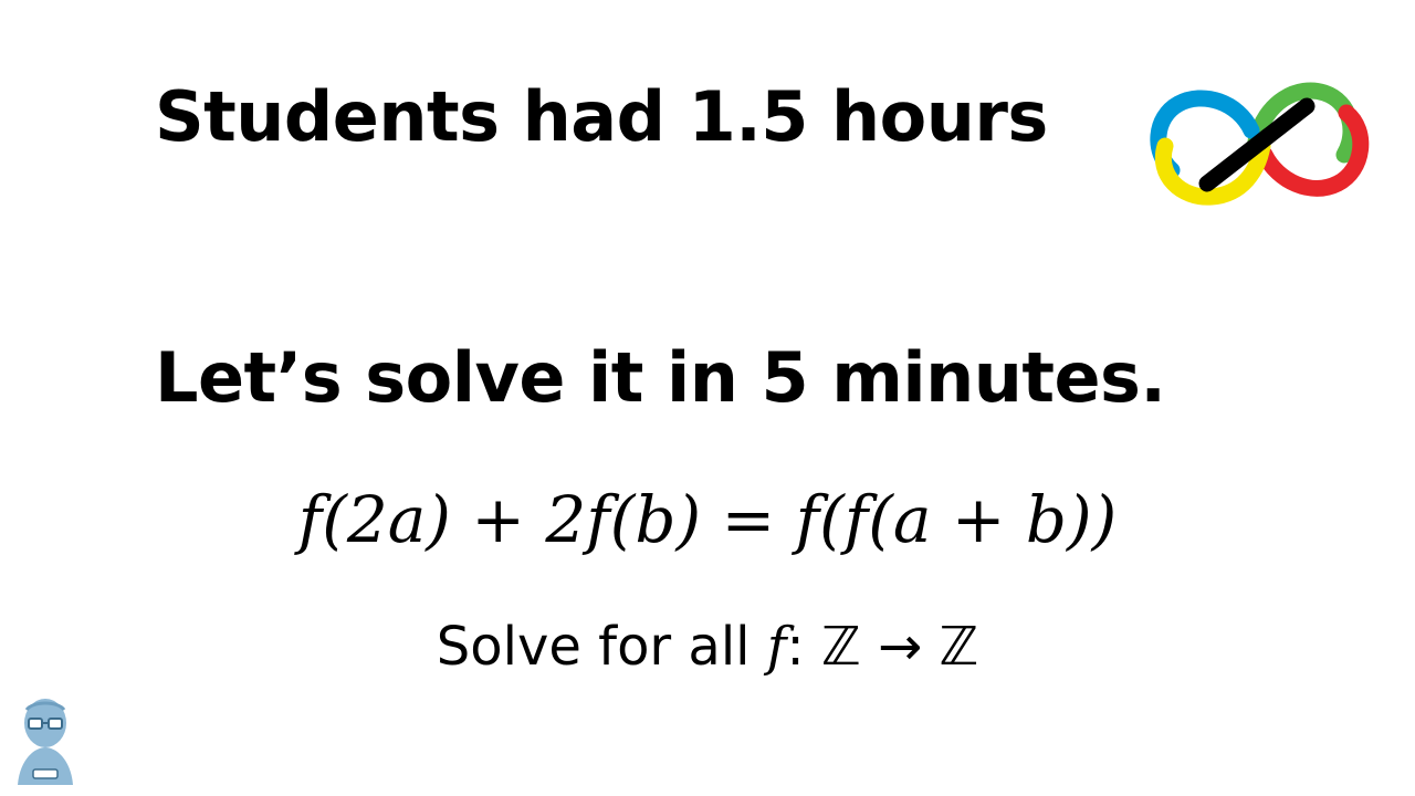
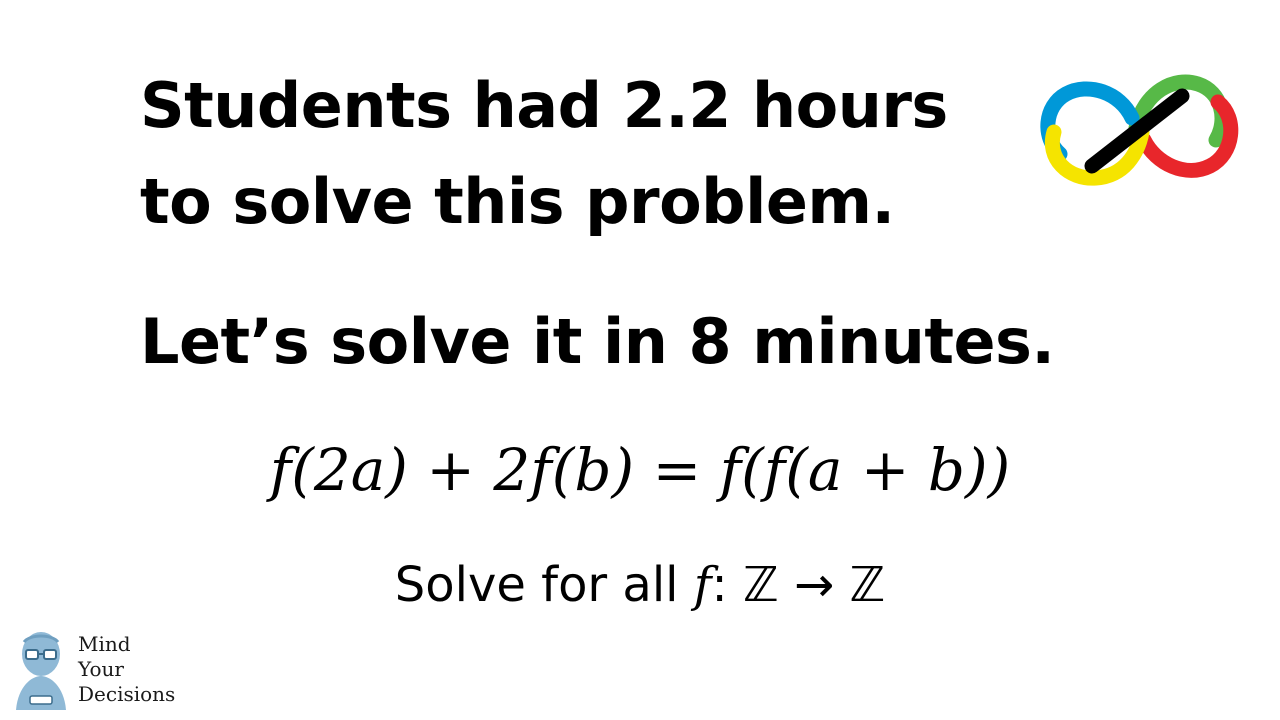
- Students had 1.5 hours
+ Students had 2.2 hours
+ to solve this problem.
- Let’s solve it in 5 minutes.
+ Let’s solve it in 8 minutes.
  f(2a) + 2f(b) = f(f(a + b))
  Solve for all f: ℤ → ℤ
+ Mind
+ Your
+ Decisions
